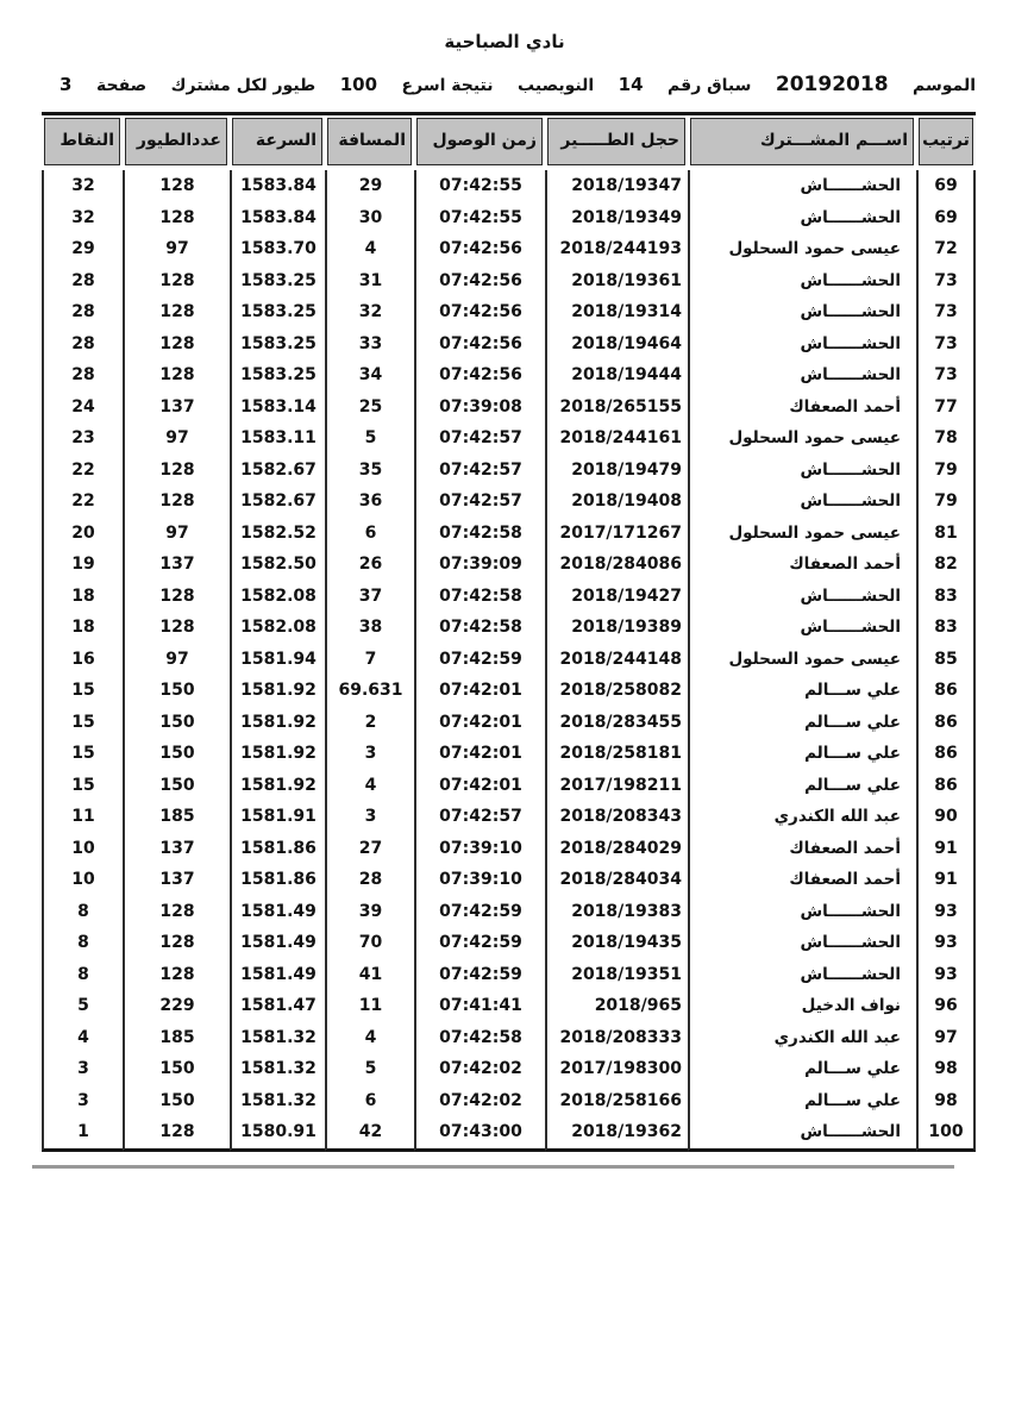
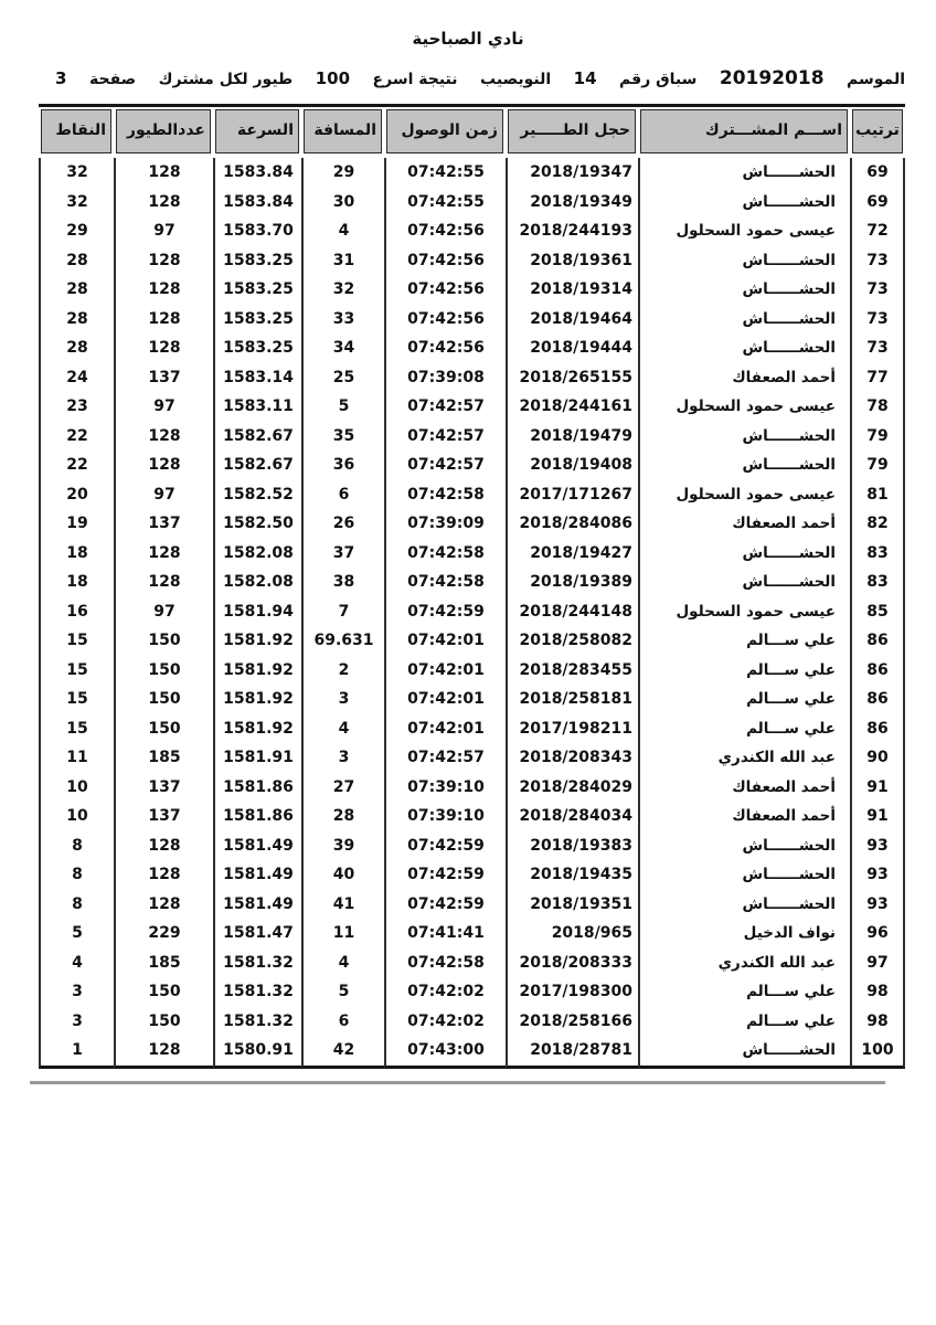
  نادي الصباحية
  الموسم
  20192018
  سباق رقم
  14
  النويصيب
  نتيجة اسرع
  100
  طيور لكل مشترك
  صفحة
  3
  ترتيب	اســـم المشـــترك	حجل الطـــــير	زمن الوصول	المسافة	السرعة	عددالطيور	النقاط
  69	الحشــــــاش	2018/19347	07:42:55	29	1583.84	128	32
  69	الحشــــــاش	2018/19349	07:42:55	30	1583.84	128	32
  72	عيسى حمود السحلول	2018/244193	07:42:56	4	1583.70	97	29
  73	الحشــــــاش	2018/19361	07:42:56	31	1583.25	128	28
  73	الحشــــــاش	2018/19314	07:42:56	32	1583.25	128	28
  73	الحشــــــاش	2018/19464	07:42:56	33	1583.25	128	28
  73	الحشــــــاش	2018/19444	07:42:56	34	1583.25	128	28
  77	أحمد الصعفاك	2018/265155	07:39:08	25	1583.14	137	24
  78	عيسى حمود السحلول	2018/244161	07:42:57	5	1583.11	97	23
  79	الحشــــــاش	2018/19479	07:42:57	35	1582.67	128	22
  79	الحشــــــاش	2018/19408	07:42:57	36	1582.67	128	22
  81	عيسى حمود السحلول	2017/171267	07:42:58	6	1582.52	97	20
  82	أحمد الصعفاك	2018/284086	07:39:09	26	1582.50	137	19
  83	الحشــــــاش	2018/19427	07:42:58	37	1582.08	128	18
  83	الحشــــــاش	2018/19389	07:42:58	38	1582.08	128	18
  85	عيسى حمود السحلول	2018/244148	07:42:59	7	1581.94	97	16
  86	علي ســـالم	2018/258082	07:42:01	69.631	1581.92	150	15
  86	علي ســـالم	2018/283455	07:42:01	2	1581.92	150	15
  86	علي ســـالم	2018/258181	07:42:01	3	1581.92	150	15
  86	علي ســـالم	2017/198211	07:42:01	4	1581.92	150	15
  90	عبد الله الكندري	2018/208343	07:42:57	3	1581.91	185	11
  91	أحمد الصعفاك	2018/284029	07:39:10	27	1581.86	137	10
  91	أحمد الصعفاك	2018/284034	07:39:10	28	1581.86	137	10
  93	الحشــــــاش	2018/19383	07:42:59	39	1581.49	128	8
- 93	الحشــــــاش	2018/19435	07:42:59	70	1581.49	128	8
+ 93	الحشــــــاش	2018/19435	07:42:59	40	1581.49	128	8
  93	الحشــــــاش	2018/19351	07:42:59	41	1581.49	128	8
  96	نواف الدخيل	2018/965	07:41:41	11	1581.47	229	5
  97	عبد الله الكندري	2018/208333	07:42:58	4	1581.32	185	4
  98	علي ســـالم	2017/198300	07:42:02	5	1581.32	150	3
  98	علي ســـالم	2018/258166	07:42:02	6	1581.32	150	3
- 100	الحشــــــاش	2018/19362	07:43:00	42	1580.91	128	1
+ 100	الحشــــــاش	2018/28781	07:43:00	42	1580.91	128	1
